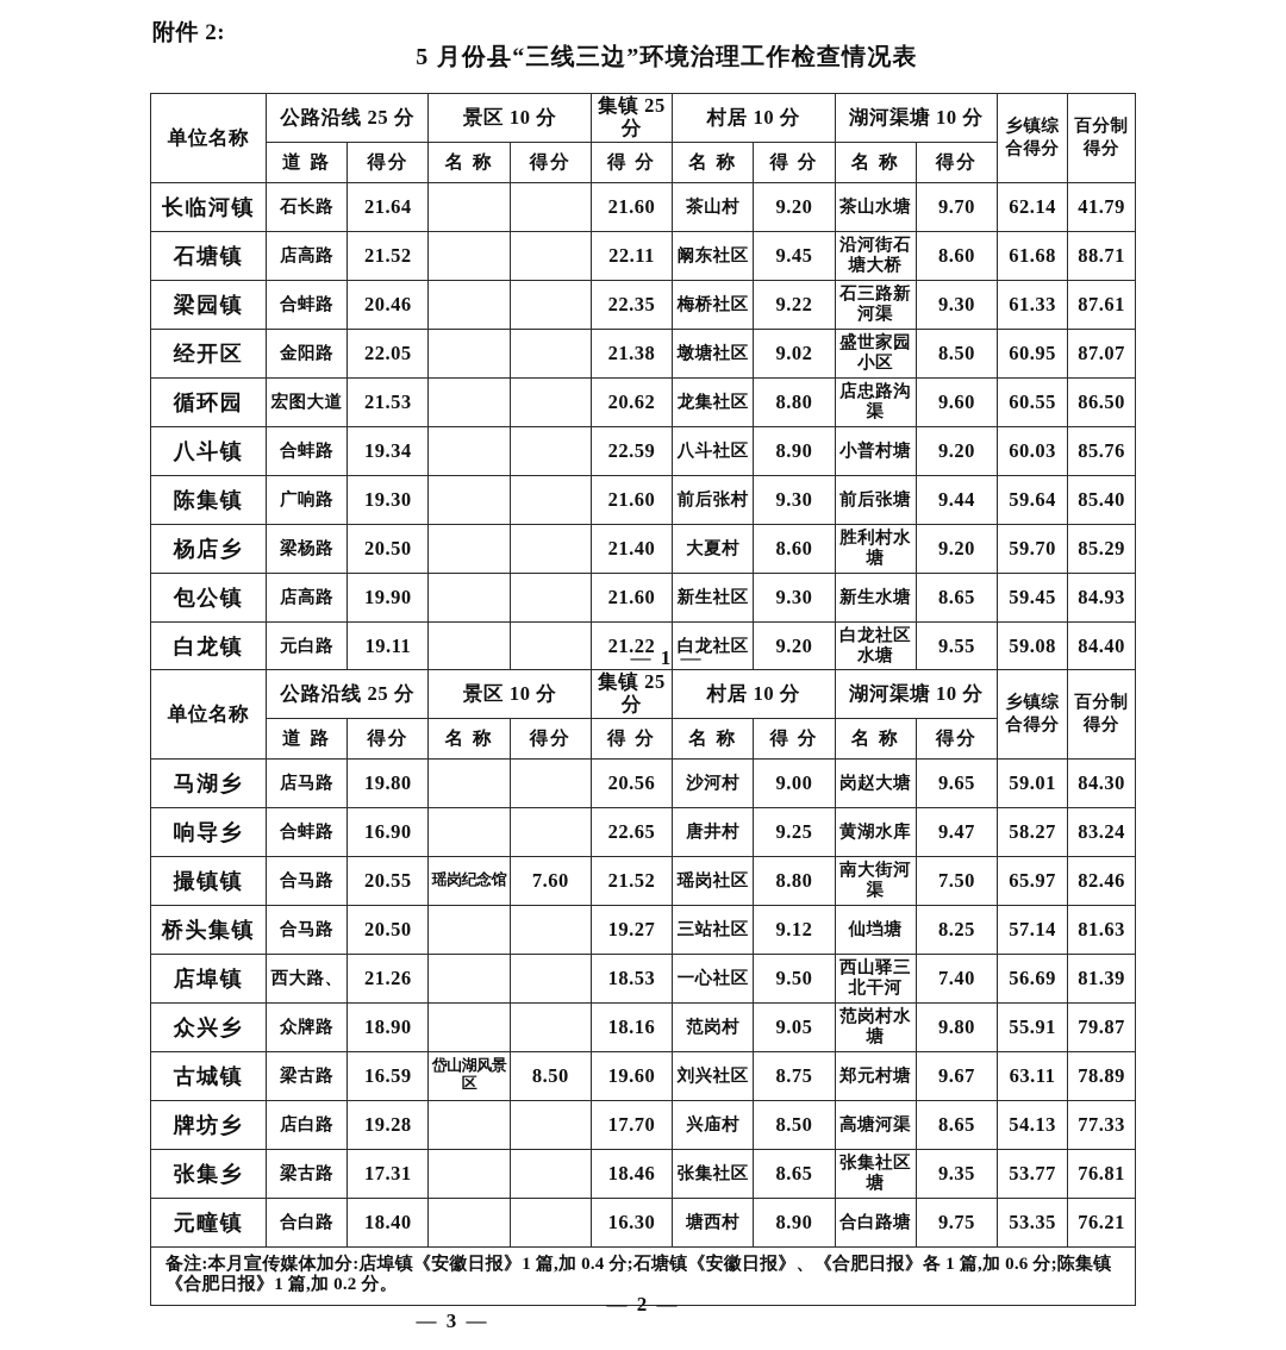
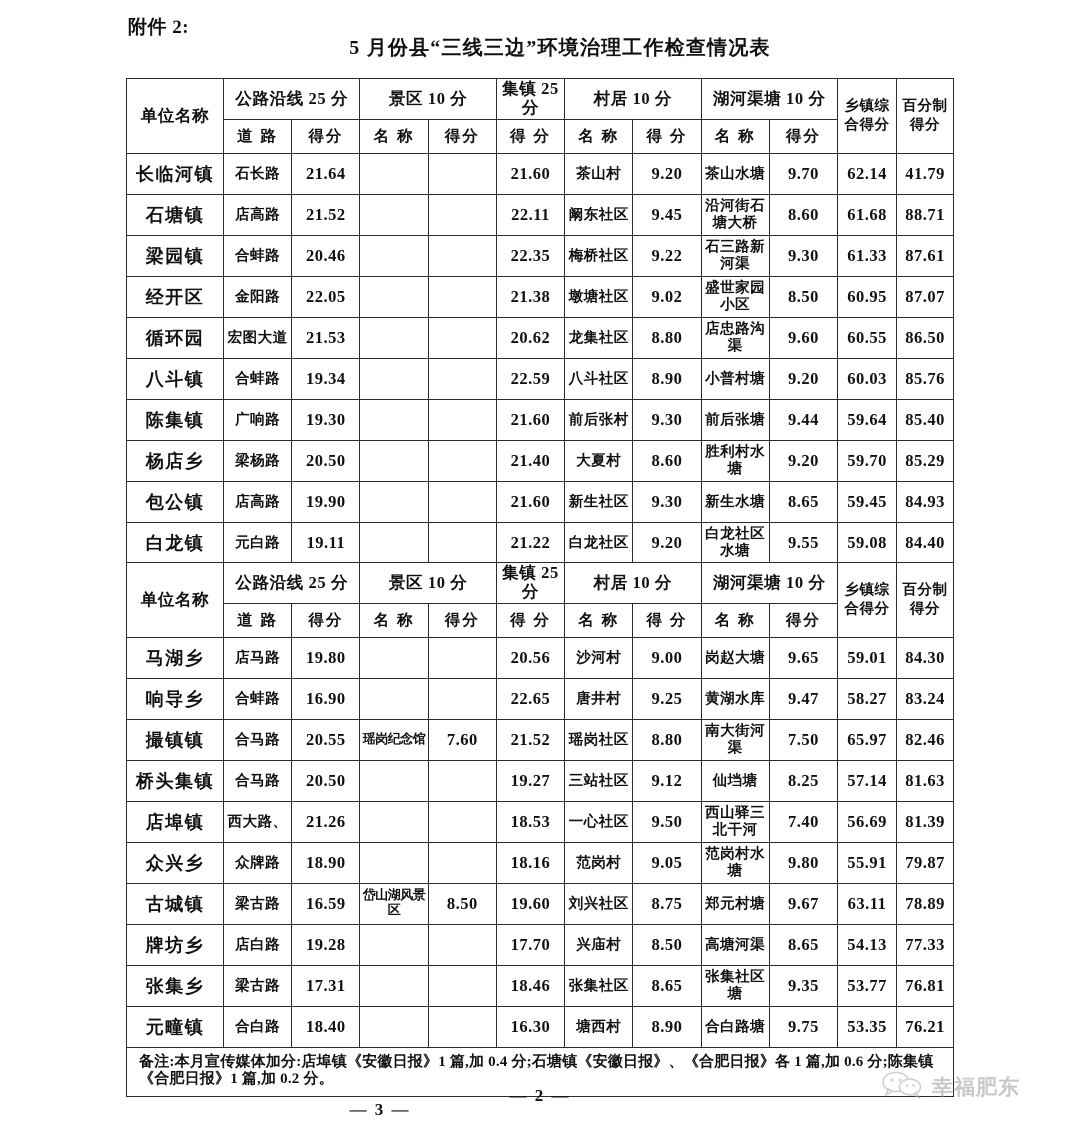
  附件 2:
  5 月份县“三线三边”环境治理工作检查情况表
  单位名称	公路沿线 25 分	景区 10 分	集镇 25 分	村居 10 分	湖河渠塘 10 分	乡镇综 合得分	百分制 得分
  道 路	得分	名 称	得分	得 分	名 称	得 分	名 称	得分
  长临河镇	石长路	21.64			21.60	茶山村	9.20	茶山水塘	9.70	62.14	41.79
  石塘镇	店高路	21.52			22.11	阚东社区	9.45	沿河街石塘大桥	8.60	61.68	88.71
  梁园镇	合蚌路	20.46			22.35	梅桥社区	9.22	石三路新河渠	9.30	61.33	87.61
  经开区	金阳路	22.05			21.38	墩塘社区	9.02	盛世家园小区	8.50	60.95	87.07
  循环园	宏图大道	21.53			20.62	龙集社区	8.80	店忠路沟渠	9.60	60.55	86.50
  八斗镇	合蚌路	19.34			22.59	八斗社区	8.90	小普村塘	9.20	60.03	85.76
  陈集镇	广响路	19.30			21.60	前后张村	9.30	前后张塘	9.44	59.64	85.40
  杨店乡	梁杨路	20.50			21.40	大夏村	8.60	胜利村水塘	9.20	59.70	85.29
  包公镇	店高路	19.90			21.60	新生社区	9.30	新生水塘	8.65	59.45	84.93
  白龙镇	元白路	19.11			21.22	白龙社区	9.20	白龙社区水塘	9.55	59.08	84.40
- — 1 —
  单位名称	公路沿线 25 分	景区 10 分	集镇 25 分	村居 10 分	湖河渠塘 10 分	乡镇综 合得分	百分制 得分
  道 路	得分	名 称	得分	得 分	名 称	得 分	名 称	得分
  马湖乡	店马路	19.80			20.56	沙河村	9.00	岗赵大塘	9.65	59.01	84.30
  响导乡	合蚌路	16.90			22.65	唐井村	9.25	黄湖水库	9.47	58.27	83.24
  撮镇镇	合马路	20.55	瑶岗纪念馆	7.60	21.52	瑶岗社区	8.80	南大街河渠	7.50	65.97	82.46
  桥头集镇	合马路	20.50			19.27	三站社区	9.12	仙垱塘	8.25	57.14	81.63
  店埠镇	西大路、	21.26			18.53	一心社区	9.50	西山驿三北干河	7.40	56.69	81.39
  众兴乡	众牌路	18.90			18.16	范岗村	9.05	范岗村水塘	9.80	55.91	79.87
  古城镇	梁古路	16.59	岱山湖风景区	8.50	19.60	刘兴社区	8.75	郑元村塘	9.67	63.11	78.89
  牌坊乡	店白路	19.28			17.70	兴庙村	8.50	高塘河渠	8.65	54.13	77.33
  张集乡	梁古路	17.31			18.46	张集社区	8.65	张集社区塘	9.35	53.77	76.81
  元疃镇	合白路	18.40			16.30	塘西村	8.90	合白路塘	9.75	53.35	76.21
  备注:本月宣传媒体加分:店埠镇《安徽日报》1 篇,加 0.4 分;石塘镇《安徽日报》、《合肥日报》各 1 篇,加 0.6 分;陈集镇《合肥日报》1 篇,加 0.2 分。
  — 2 —
  — 3 —
+ 幸福肥东
